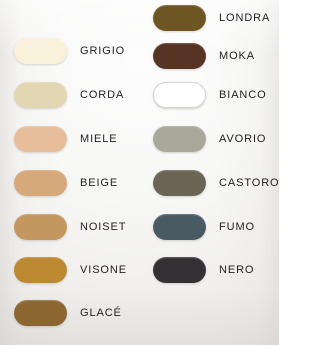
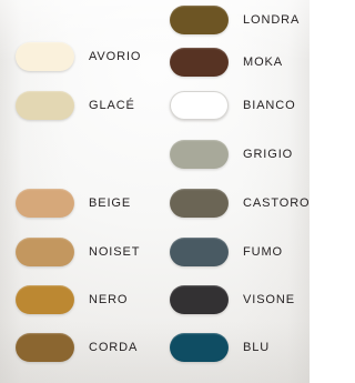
- GRIGIO
+ AVORIO
- CORDA
+ GLACÉ
- MIELE
  BEIGE
  NOISET
- VISONE
+ NERO
- GLACÉ
+ CORDA
  LONDRA
  MOKA
  BIANCO
- AVORIO
+ GRIGIO
  CASTORO
  FUMO
- NERO
+ VISONE
+ BLU
